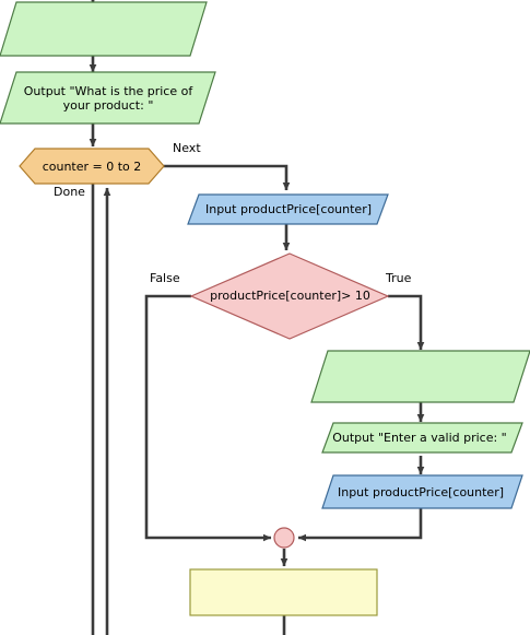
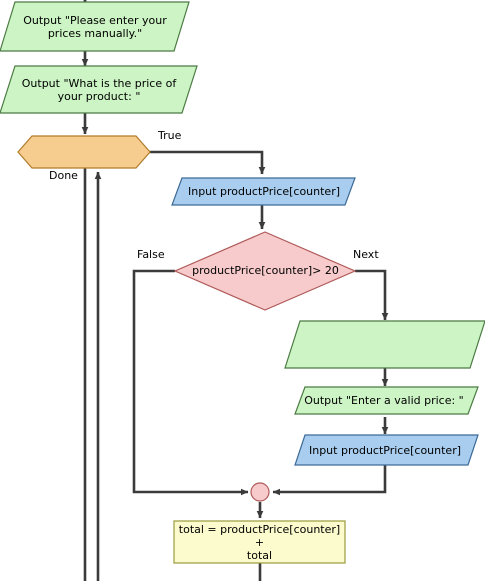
+ Output "Please enter your
+ prices manually."
  Output "What is the price of
  your product: "
- counter = 0 to 2
  Input productPrice[counter]
- productPrice[counter]> 10
+ productPrice[counter]> 20
  Output "Enter a valid price: "
  Input productPrice[counter]
+ total = productPrice[counter] +
+ total
- Next
+ True
  Done
  False
- True
+ Next
